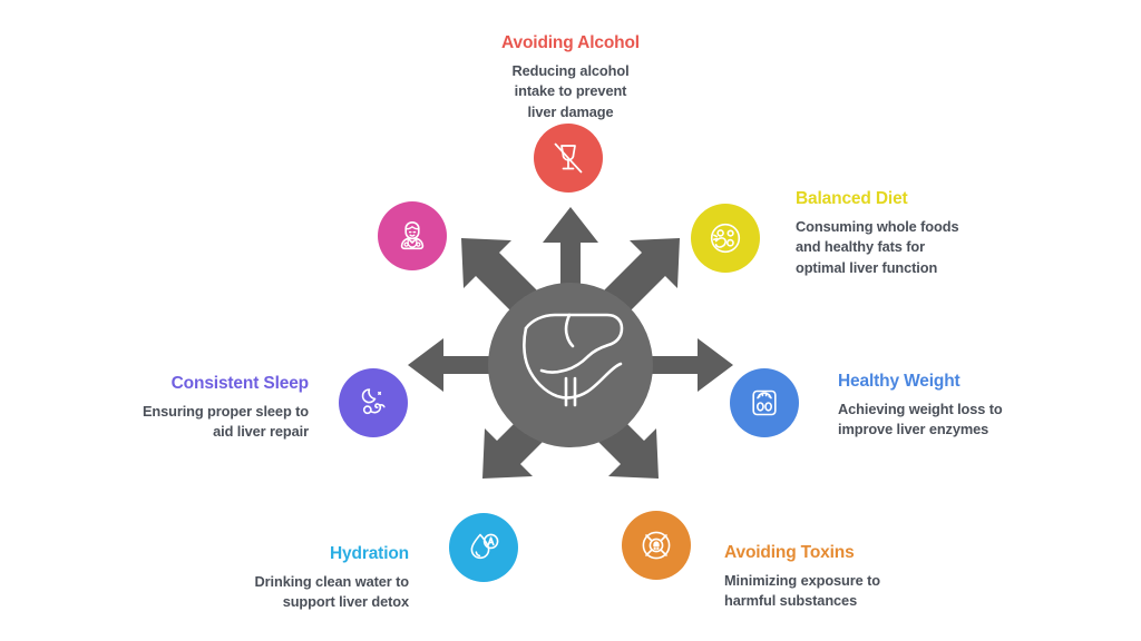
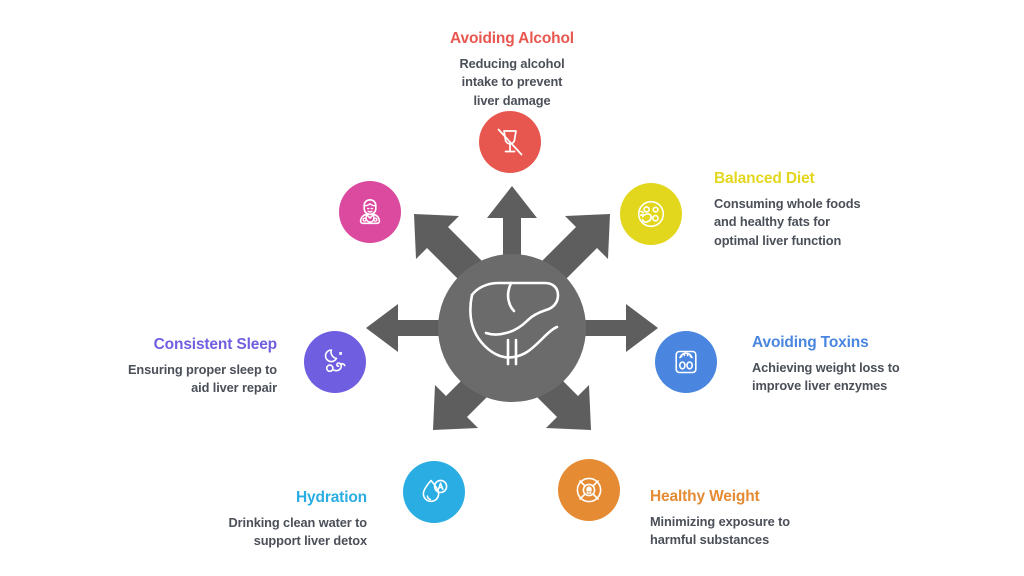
  Avoiding Alcohol
  Reducing alcohol
  intake to prevent
  liver damage
  Balanced Diet
  Consuming whole foods
  and healthy fats for
  optimal liver function
- Healthy Weight
+ Avoiding Toxins
  Achieving weight loss to
  improve liver enzymes
- Avoiding Toxins
+ Healthy Weight
  Minimizing exposure to
  harmful substances
  Hydration
  Drinking clean water to
  support liver detox
  Consistent Sleep
  Ensuring proper sleep to
  aid liver repair
